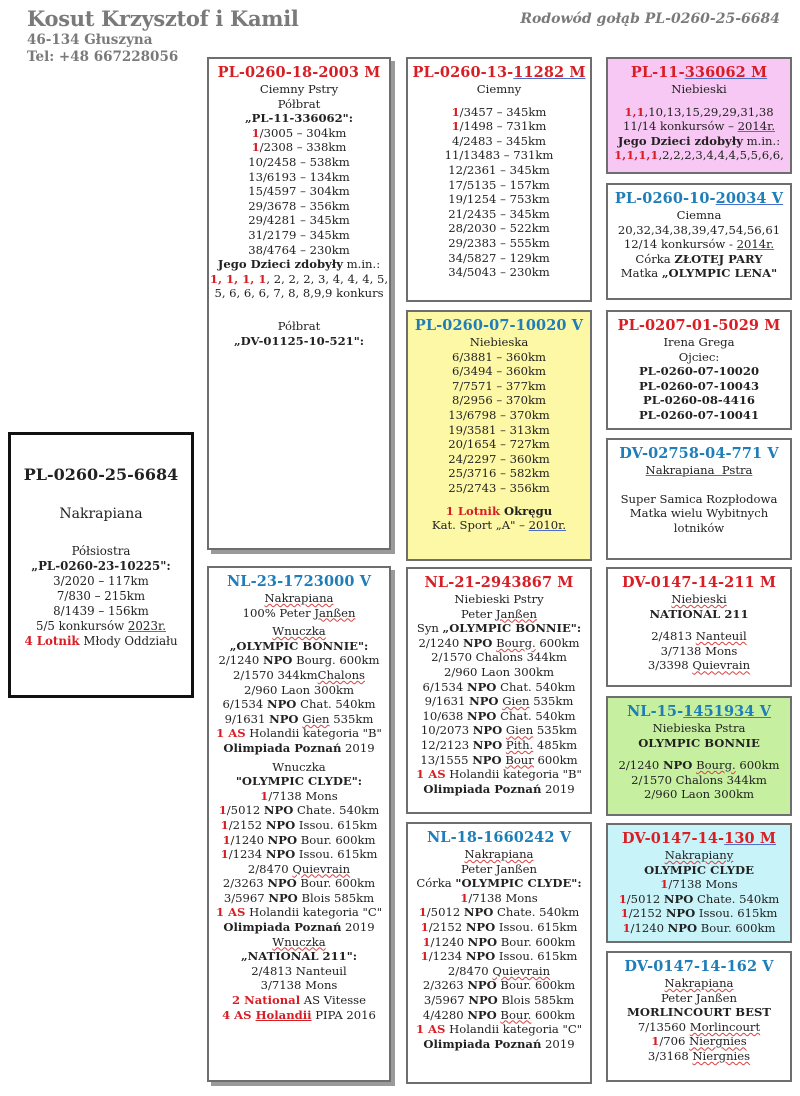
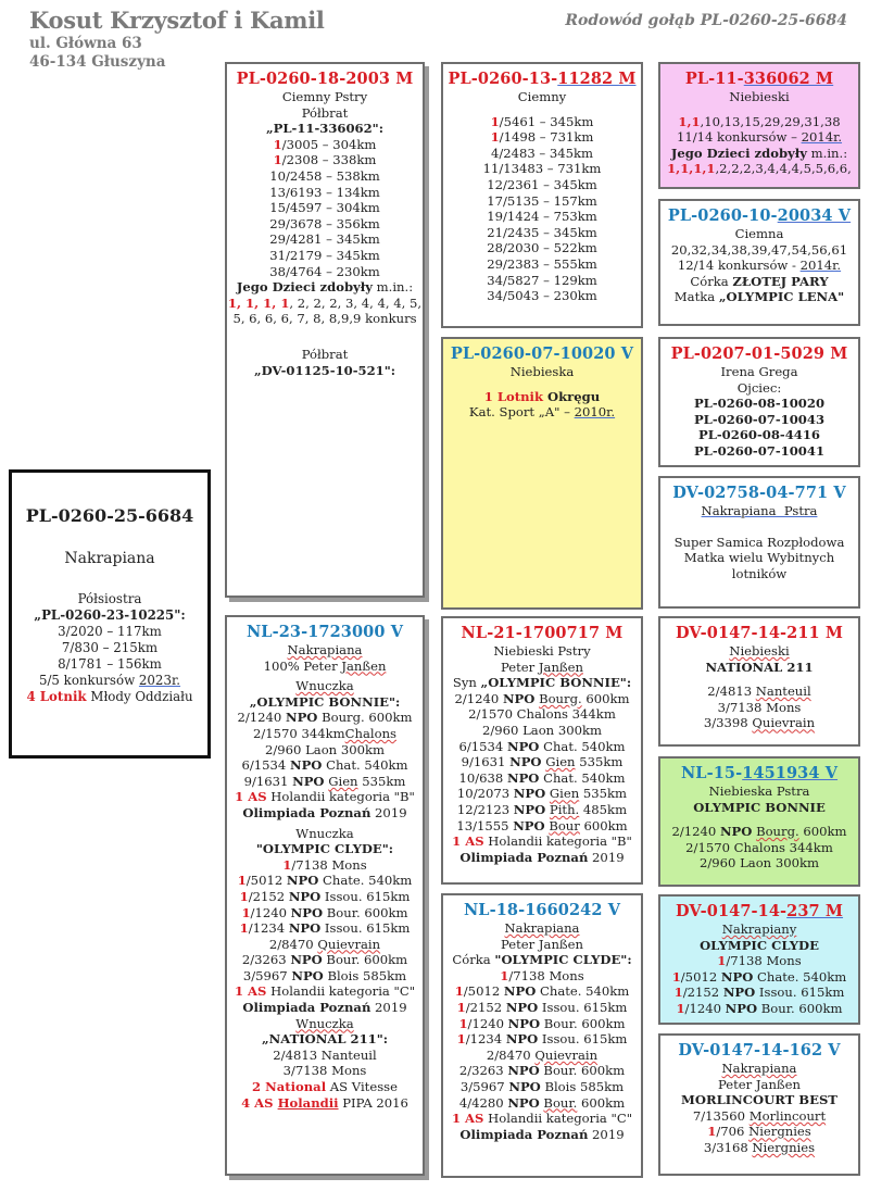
  Kosut Krzysztof i Kamil
+ ul. Główna 63
  46-134 Głuszyna
- Tel: +48 667228056
  Rodowód gołąb PL-0260-25-6684
  PL-0260-25-6684
  Nakrapiana
  Półsiostra
  „PL-0260-23-10225":
  3/2020 – 117km
  7/830 – 215km
- 8/1439 – 156km
+ 8/1781 – 156km
  5/5 konkursów 2023r.
  4 Lotnik Młody Oddziału
  PL-0260-18-2003 M
  Ciemny Pstry
  Półbrat
  „PL-11-336062":
  1/3005 – 304km
  1/2308 – 338km
  10/2458 – 538km
  13/6193 – 134km
  15/4597 – 304km
  29/3678 – 356km
  29/4281 – 345km
  31/2179 – 345km
  38/4764 – 230km
  Jego Dzieci zdobyły m.in.:
  1, 1, 1, 1, 2, 2, 2, 3, 4, 4, 4, 5,
  5, 6, 6, 6, 7, 8, 8,9,9 konkurs
  Półbrat
  „DV-01125-10-521":
  PL-0260-13-11282 M
  Ciemny
- 1/3457 – 345km
+ 1/5461 – 345km
  1/1498 – 731km
  4/2483 – 345km
  11/13483 – 731km
  12/2361 – 345km
  17/5135 – 157km
- 19/1254 – 753km
+ 19/1424 – 753km
  21/2435 – 345km
  28/2030 – 522km
  29/2383 – 555km
  34/5827 – 129km
  34/5043 – 230km
  PL-0260-07-10020 V
  Niebieska
- 6/3881 – 360km
- 6/3494 – 360km
- 7/7571 – 377km
- 8/2956 – 370km
- 13/6798 – 370km
- 19/3581 – 313km
- 20/1654 – 727km
- 24/2297 – 360km
- 25/3716 – 582km
- 25/2743 – 356km
  1 Lotnik Okręgu
  Kat. Sport „A" – 2010r.
  PL-11-336062 M
  Niebieski
  1,1,10,13,15,29,29,31,38
  11/14 konkursów – 2014r.
  Jego Dzieci zdobyły m.in.:
  1,1,1,1,2,2,2,3,4,4,4,5,5,6,6,
  PL-0260-10-20034 V
  Ciemna
  20,32,34,38,39,47,54,56,61
  12/14 konkursów - 2014r.
  Córka ZŁOTEJ PARY
  Matka „OLYMPIC LENA"
  PL-0207-01-5029 M
  Irena Grega
  Ojciec:
- PL-0260-07-10020
+ PL-0260-08-10020
  PL-0260-07-10043
  PL-0260-08-4416
  PL-0260-07-10041
  DV-02758-04-771 V
  Nakrapiana Pstra
  Super Samica Rozpłodowa
  Matka wielu Wybitnych
  lotników
  NL-23-1723000 V
  Nakrapiana
  100% Peter Janßen
  Wnuczka
  „OLYMPIC BONNIE":
  2/1240 NPO Bourg. 600km
  2/1570 344kmChalons
  2/960 Laon 300km
  6/1534 NPO Chat. 540km
  9/1631 NPO Gien 535km
  1 AS Holandii kategoria "B"
  Olimpiada Poznań 2019
  Wnuczka
  "OLYMPIC CLYDE":
  1/7138 Mons
  1/5012 NPO Chate. 540km
  1/2152 NPO Issou. 615km
  1/1240 NPO Bour. 600km
  1/1234 NPO Issou. 615km
  2/8470 Quievrain
  2/3263 NPO Bour. 600km
  3/5967 NPO Blois 585km
  1 AS Holandii kategoria "C"
  Olimpiada Poznań 2019
  Wnuczka
  „NATIONAL 211":
  2/4813 Nanteuil
  3/7138 Mons
  2 National AS Vitesse
  4 AS Holandii PIPA 2016
- NL-21-2943867 M
+ NL-21-1700717 M
  Niebieski Pstry
  Peter Janßen
  Syn „OLYMPIC BONNIE":
  2/1240 NPO Bourg. 600km
  2/1570 Chalons 344km
  2/960 Laon 300km
  6/1534 NPO Chat. 540km
  9/1631 NPO Gien 535km
  10/638 NPO Chat. 540km
  10/2073 NPO Gien 535km
  12/2123 NPO Pith. 485km
  13/1555 NPO Bour 600km
  1 AS Holandii kategoria "B"
  Olimpiada Poznań 2019
  NL-18-1660242 V
  Nakrapiana
  Peter Janßen
  Córka "OLYMPIC CLYDE":
  1/7138 Mons
  1/5012 NPO Chate. 540km
  1/2152 NPO Issou. 615km
  1/1240 NPO Bour. 600km
  1/1234 NPO Issou. 615km
  2/8470 Quievrain
  2/3263 NPO Bour. 600km
  3/5967 NPO Blois 585km
  4/4280 NPO Bour. 600km
  1 AS Holandii kategoria "C"
  Olimpiada Poznań 2019
  DV-0147-14-211 M
  Niebieski
  NATIONAL 211
  2/4813 Nanteuil
  3/7138 Mons
  3/3398 Quievrain
  NL-15-1451934 V
  Niebieska Pstra
  OLYMPIC BONNIE
  2/1240 NPO Bourg. 600km
  2/1570 Chalons 344km
  2/960 Laon 300km
- DV-0147-14-130 M
+ DV-0147-14-237 M
  Nakrapiany
  OLYMPIC CLYDE
  1/7138 Mons
  1/5012 NPO Chate. 540km
  1/2152 NPO Issou. 615km
  1/1240 NPO Bour. 600km
  DV-0147-14-162 V
  Nakrapiana
  Peter Janßen
  MORLINCOURT BEST
  7/13560 Morlincourt
  1/706 Niergnies
  3/3168 Niergnies
